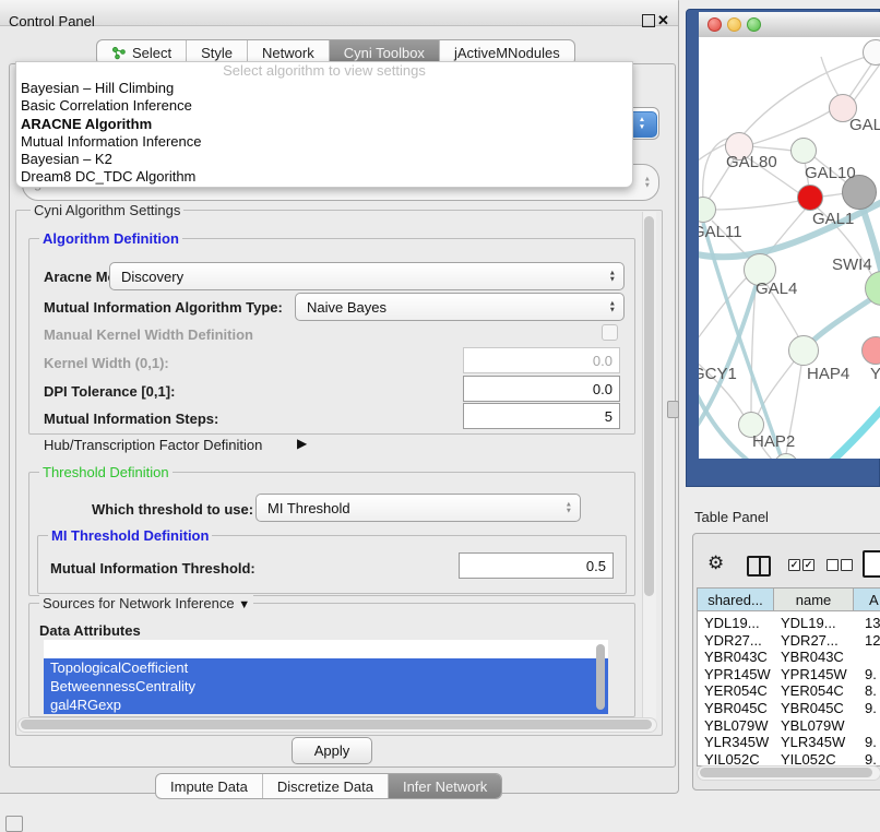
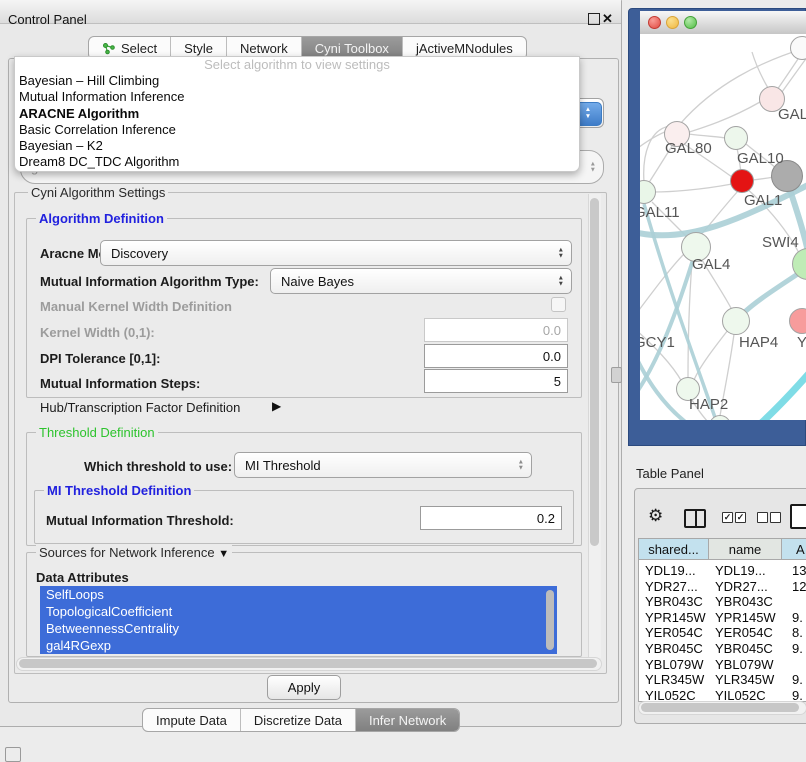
  Control Panel
  ✕
  Select
  Style
  Network
  Cyni Toolbox
  jActiveMNodules
  Cyni Algorithm Settings
  Algorithm Definition
  Discovery
  Mutual Information Algorithm Type:
  Naive Bayes
  Manual Kernel Width Definition
  Kernel Width (0,1):
  0.0
  DPI Tolerance [0,1]:
  0.0
  Mutual Information Steps:
  5
  Hub/Transcription Factor Definition
  ▶
  Threshold Definition
  Which threshold to use:
  MI Threshold
  MI Threshold Definition
  Mutual Information Threshold:
- 0.5
+ 0.2
  Sources for Network Inference ▼
  Data Attributes
+ SelfLoops
  TopologicalCoefficient
  BetweennessCentrality
  gal4RGexp
  Apply
  Impute Data
  Discretize Data
  Infer Network
  Select algorithm to view settings
  Bayesian – Hill Climbing
- Basic Correlation Inference
+ Mutual Information Inference
  ARACNE Algorithm
- Mutual Information Inference
+ Basic Correlation Inference
  Bayesian – K2
  Dream8 DC_TDC Algorithm
  GAL
  GAL80
  GAL10
  GAL1
  GAL11
  SWI4
  GAL4
  GCY1
  HAP4
  Y
  HAP2
  Table Panel
  ⚙
  ✓
  ✓
  shared...
  name
  A
  YDL19...
  YDL19...
  13
  YDR27...
  YDR27...
  12
  YBR043C
  YBR043C
  YPR145W
  YPR145W
  9.
  YER054C
  YER054C
  8.
  YBR045C
  YBR045C
  9.
  YBL079W
  YBL079W
  YLR345W
  YLR345W
  9.
  YIL052C
  YIL052C
  9.
